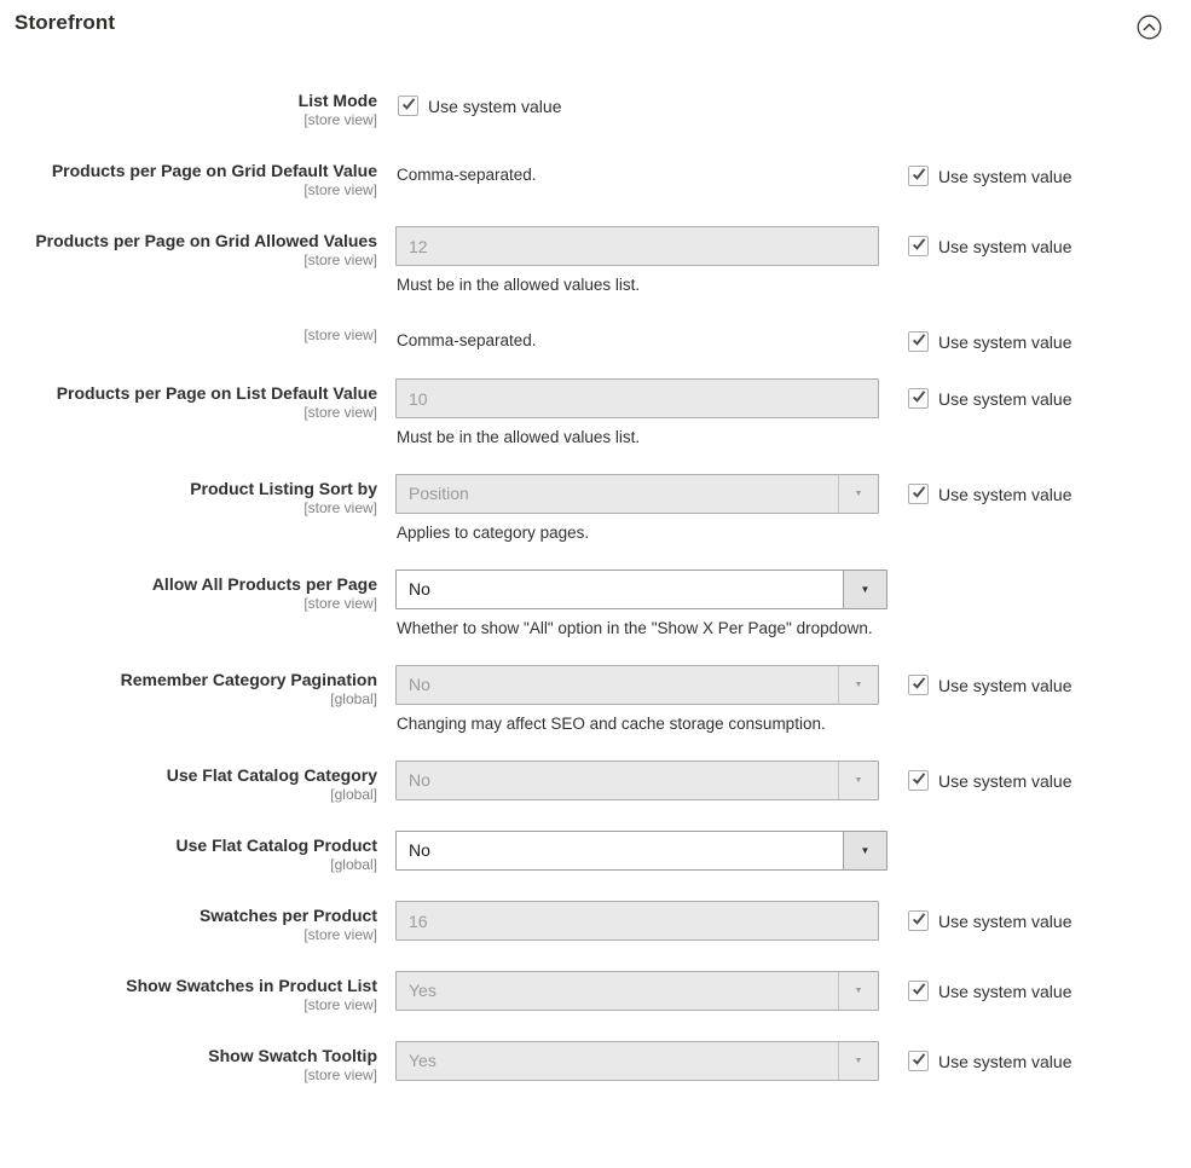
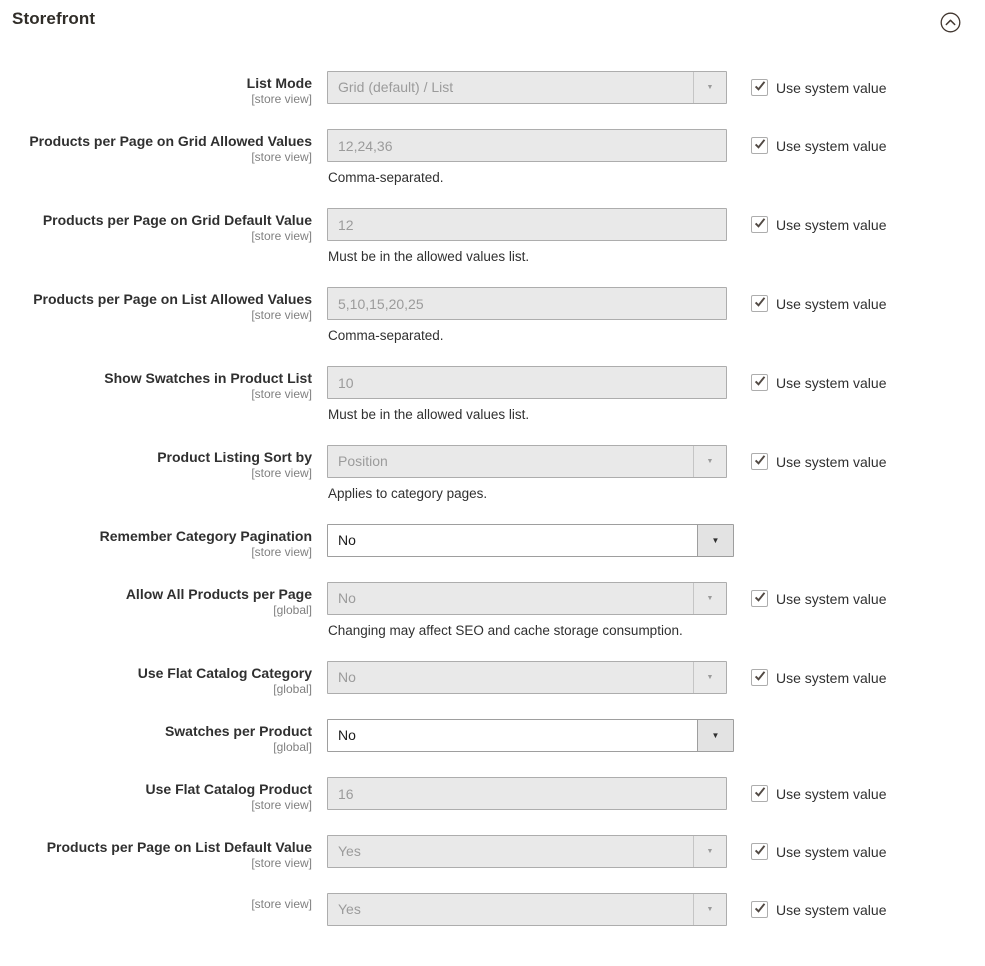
  Storefront
  List Mode
  [store view]
+ Grid (default) / List
  Use system value
- Products per Page on Grid Default Value
+ Products per Page on Grid Allowed Values
  [store view]
+ 12,24,36
  Comma-separated.
  Use system value
- Products per Page on Grid Allowed Values
+ Products per Page on Grid Default Value
  [store view]
  12
  Must be in the allowed values list.
  Use system value
+ Products per Page on List Allowed Values
  [store view]
+ 5,10,15,20,25
  Comma-separated.
  Use system value
- Products per Page on List Default Value
+ Show Swatches in Product List
  [store view]
  10
  Must be in the allowed values list.
  Use system value
  Product Listing Sort by
  [store view]
  Position
  Applies to category pages.
  Use system value
- Allow All Products per Page
+ Remember Category Pagination
  [store view]
  No
  ▼
- Whether to show "All" option in the "Show X Per Page" dropdown.
- Remember Category Pagination
+ Allow All Products per Page
  [global]
  No
  Changing may affect SEO and cache storage consumption.
  Use system value
  Use Flat Catalog Category
  [global]
  No
  Use system value
- Use Flat Catalog Product
+ Swatches per Product
  [global]
  No
  ▼
- Swatches per Product
+ Use Flat Catalog Product
  [store view]
  16
  Use system value
- Show Swatches in Product List
+ Products per Page on List Default Value
  [store view]
  Yes
  Use system value
- Show Swatch Tooltip
  [store view]
  Yes
  Use system value
